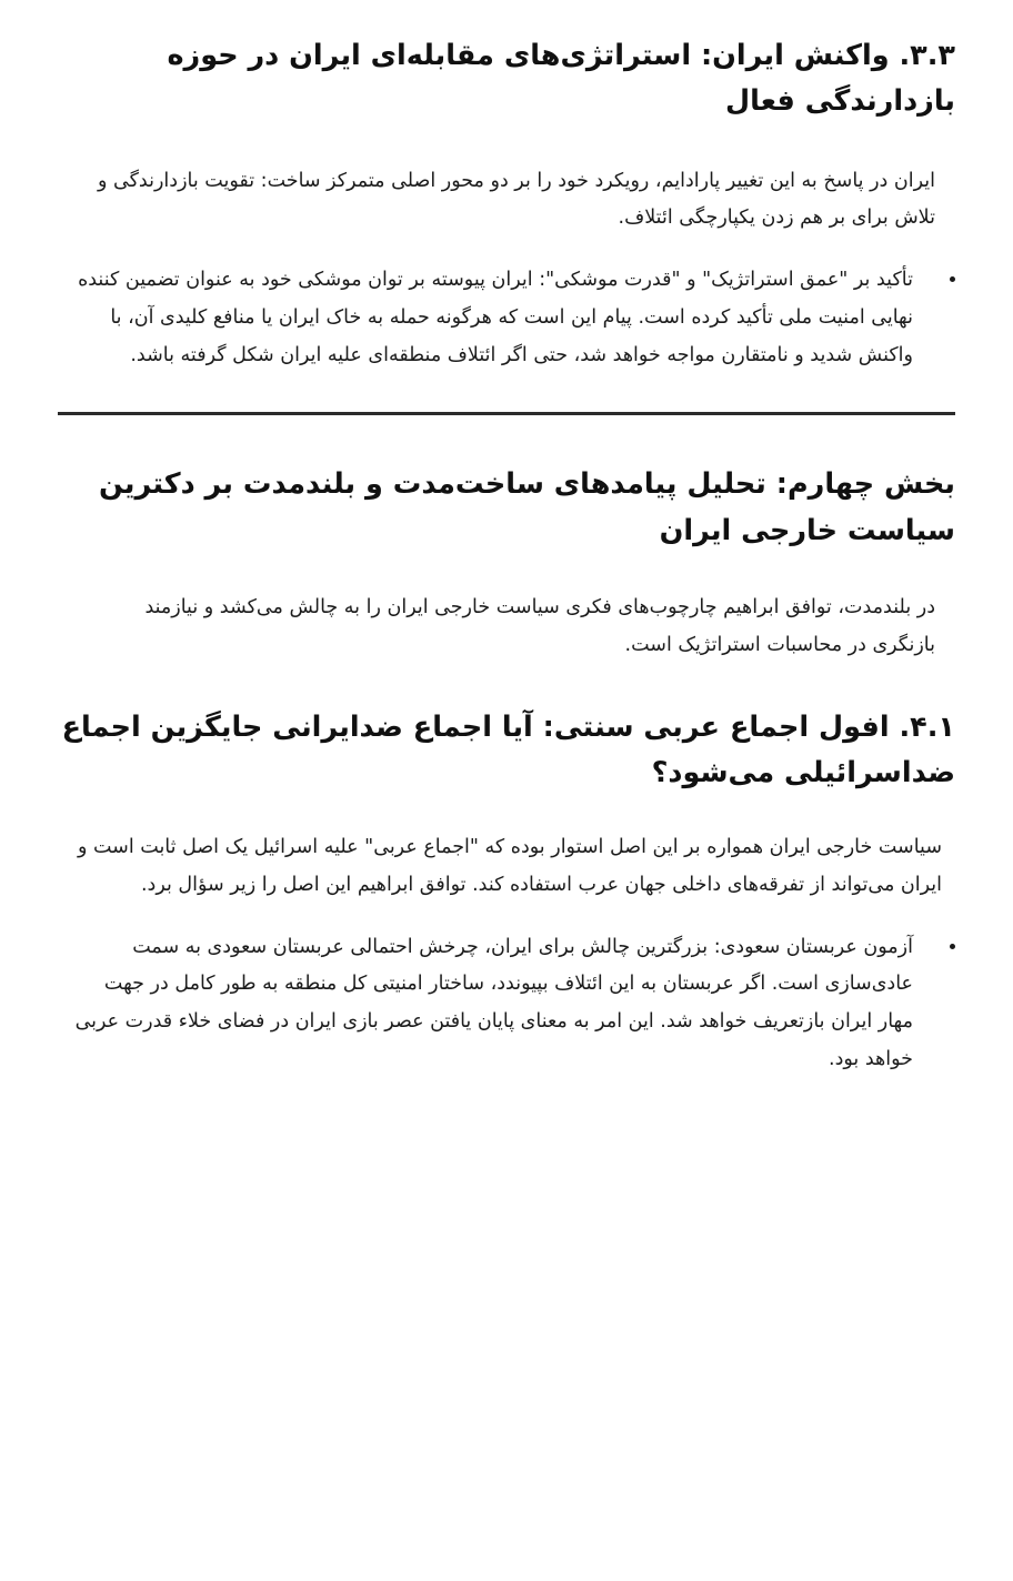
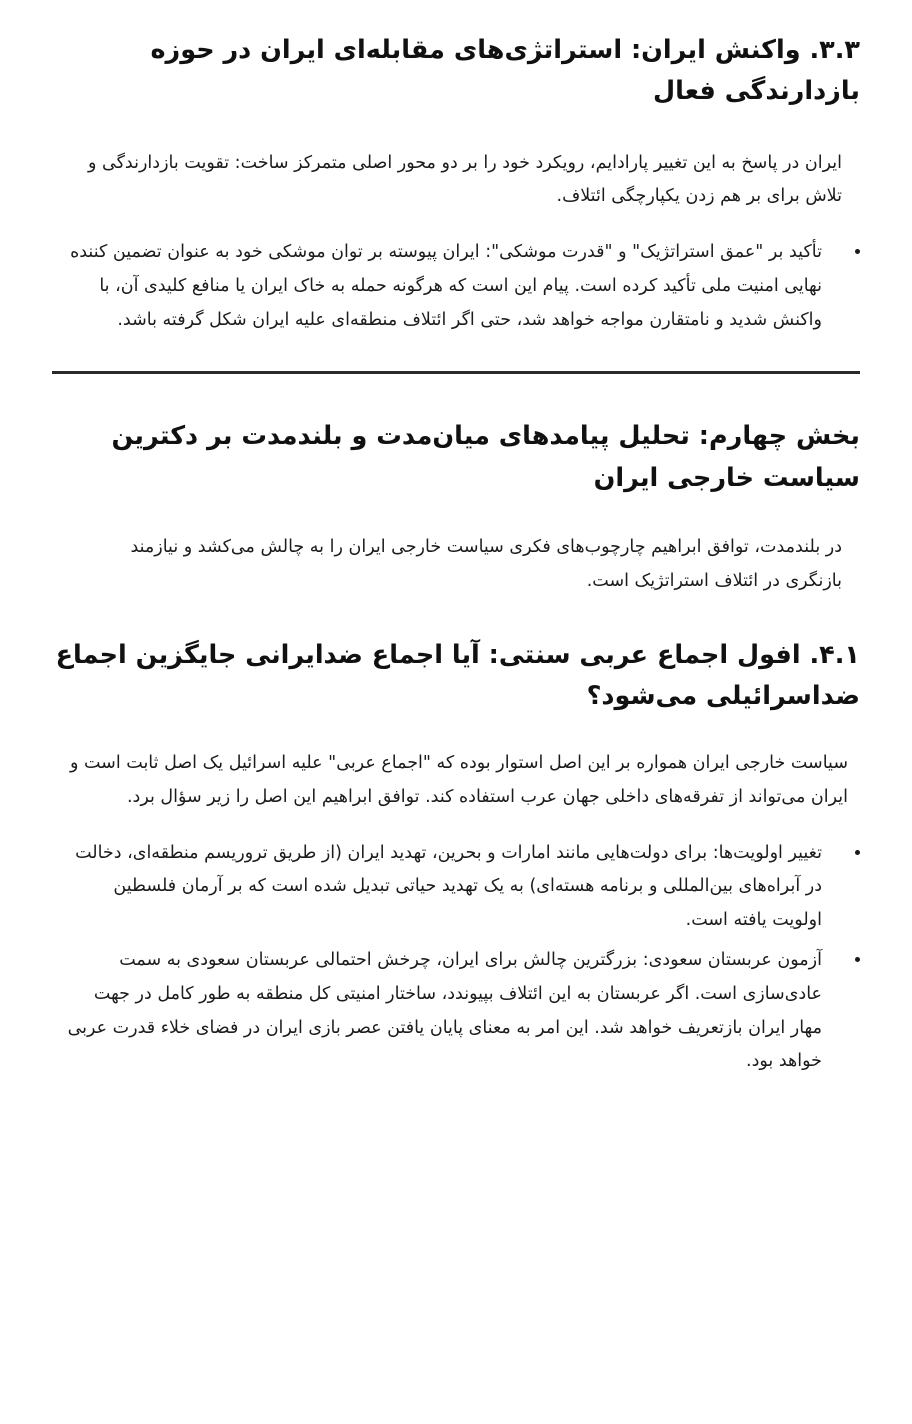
  ۳.۳. واکنش ایران: استراتژی‌های مقابله‌ای ایران در حوزه بازدارندگی فعال
  ایران در پاسخ به این تغییر پارادایم، رویکرد خود را بر دو محور اصلی متمرکز ساخت: تقویت بازدارندگی و تلاش برای بر هم زدن یکپارچگی ائتلاف.
  تأکید بر "عمق استراتژیک" و "قدرت موشکی": ایران پیوسته بر توان موشکی خود به عنوان تضمین کننده نهایی امنیت ملی تأکید کرده است. پیام این است که هرگونه حمله به خاک ایران یا منافع کلیدی آن، با واکنش شدید و نامتقارن مواجه خواهد شد، حتی اگر ائتلاف منطقه‌ای علیه ایران شکل گرفته باشد.
- بخش چهارم: تحلیل پیامدهای ساخت‌مدت و بلندمدت بر دکترین سیاست خارجی ایران
+ بخش چهارم: تحلیل پیامدهای میان‌مدت و بلندمدت بر دکترین سیاست خارجی ایران
- در بلندمدت، توافق ابراهیم چارچوب‌های فکری سیاست خارجی ایران را به چالش می‌کشد و نیازمند بازنگری در محاسبات استراتژیک است.
+ در بلندمدت، توافق ابراهیم چارچوب‌های فکری سیاست خارجی ایران را به چالش می‌کشد و نیازمند بازنگری در ائتلاف استراتژیک است.
  ۴.۱. افول اجماع عربی سنتی: آیا اجماع ضدایرانی جایگزین اجماع ضداسرائیلی می‌شود؟
  سیاست خارجی ایران همواره بر این اصل استوار بوده که "اجماع عربی" علیه اسرائیل یک اصل ثابت است و ایران می‌تواند از تفرقه‌های داخلی جهان عرب استفاده کند. توافق ابراهیم این اصل را زیر سؤال برد.
+ تغییر اولویت‌ها: برای دولت‌هایی مانند امارات و بحرین، تهدید ایران (از طریق تروریسم منطقه‌ای، دخالت در آبراه‌های بین‌المللی و برنامه هسته‌ای) به یک تهدید حیاتی تبدیل شده است که بر آرمان فلسطین اولویت یافته است.
  آزمون عربستان سعودی: بزرگترین چالش برای ایران، چرخش احتمالی عربستان سعودی به سمت عادی‌سازی است. اگر عربستان به این ائتلاف بپیوندد، ساختار امنیتی کل منطقه به طور کامل در جهت مهار ایران بازتعریف خواهد شد. این امر به معنای پایان یافتن عصر بازی ایران در فضای خلاء قدرت عربی خواهد بود.
